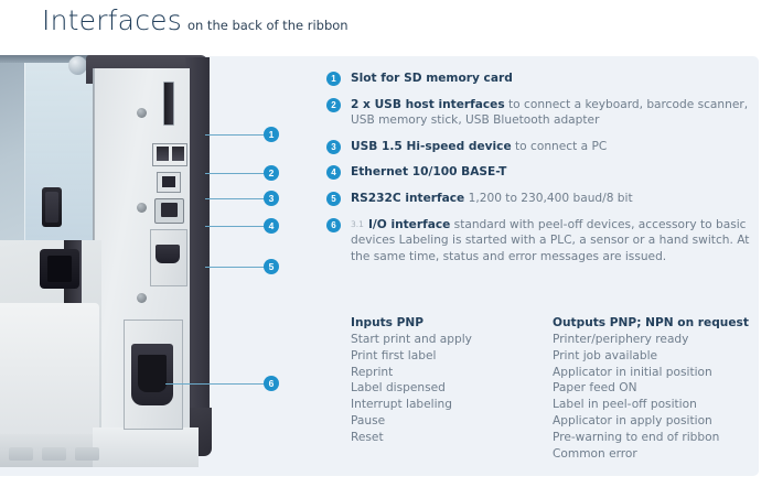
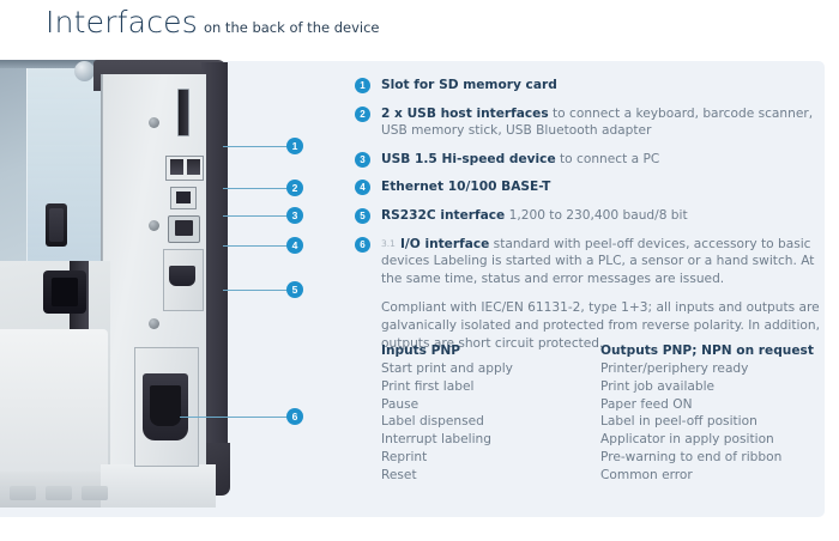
  Interfaces
- on the back of the ribbon
+ on the back of the device
  1
  2
  3
  4
  5
  6
  1
  Slot for SD memory card
  2
  2 x USB host interfaces to connect a keyboard, barcode scanner, USB memory stick, USB Bluetooth adapter
  3
  USB 1.5 Hi-speed device to connect a PC
  4
  Ethernet 10/100 BASE-T
  5
  RS232C interface 1,200 to 230,400 baud/8 bit
  6
  3.1 I/O interface standard with peel-off devices, accessory to basic devices Labeling is started with a PLC, a sensor or a hand switch. At the same time, status and error messages are issued.
+ Compliant with IEC/EN 61131-2, type 1+3; all inputs and outputs are galvanically isolated and protected from reverse polarity. In addition, outputs are short circuit protected.
  Inputs PNP
  Start print and apply
  Print first label
- Reprint
+ Pause
  Label dispensed
  Interrupt labeling
- Pause
+ Reprint
  Reset
  Outputs PNP; NPN on request
  Printer/periphery ready
  Print job available
- Applicator in initial position
  Paper feed ON
  Label in peel-off position
  Applicator in apply position
  Pre-warning to end of ribbon
  Common error
